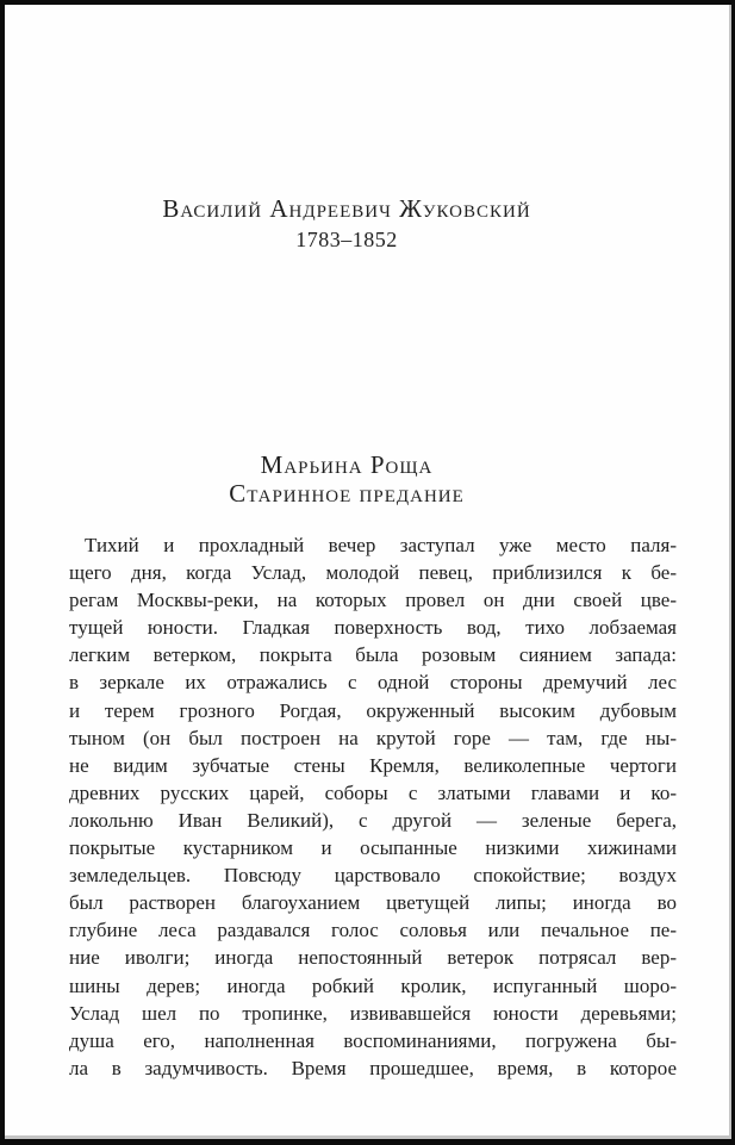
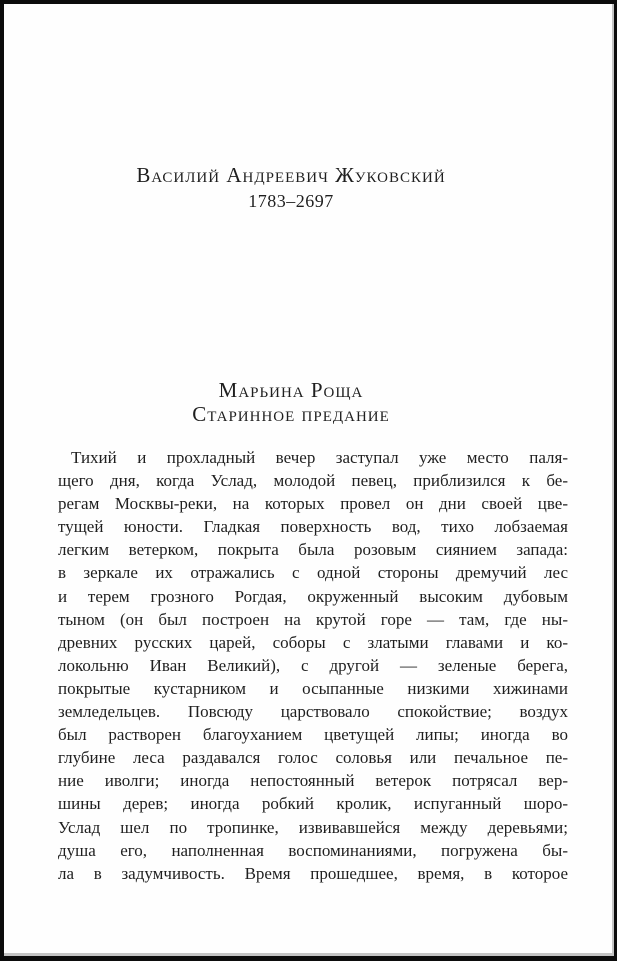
  Василий Андреевич Жуковский
- 1783–1852
+ 1783–2697
  Марьина Роща
  Старинное предание
  Тихий и прохладный вечер заступал уже место паля-
  щего дня, когда Услад, молодой певец, приблизился к бе-
  регам Москвы-реки, на которых провел он дни своей цве-
  тущей юности. Гладкая поверхность вод, тихо лобзаемая
  легким ветерком, покрыта была розовым сиянием запада:
  в зеркале их отражались с одной стороны дремучий лес
  и терем грозного Рогдая, окруженный высоким дубовым
  тыном (он был построен на крутой горе — там, где ны-
- не видим зубчатые стены Кремля, великолепные чертоги
  древних русских царей, соборы с златыми главами и ко-
  локольню Иван Великий), с другой — зеленые берега,
  покрытые кустарником и осыпанные низкими хижинами
  земледельцев. Повсюду царствовало спокойствие; воздух
  был растворен благоуханием цветущей липы; иногда во
  глубине леса раздавался голос соловья или печальное пе-
  ние иволги; иногда непостоянный ветерок потрясал вер-
  шины дерев; иногда робкий кролик, испуганный шоро-
- Услад шел по тропинке, извивавшейся юности деревьями;
+ Услад шел по тропинке, извивавшейся между деревьями;
  душа его, наполненная воспоминаниями, погружена бы-
  ла в задумчивость. Время прошедшее, время, в которое
